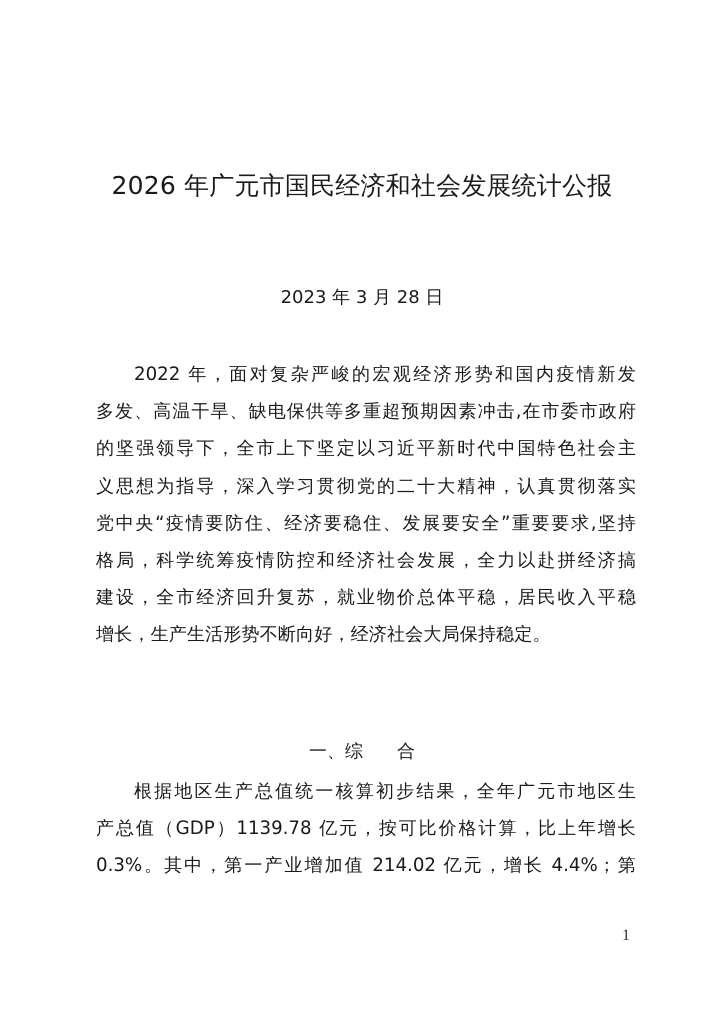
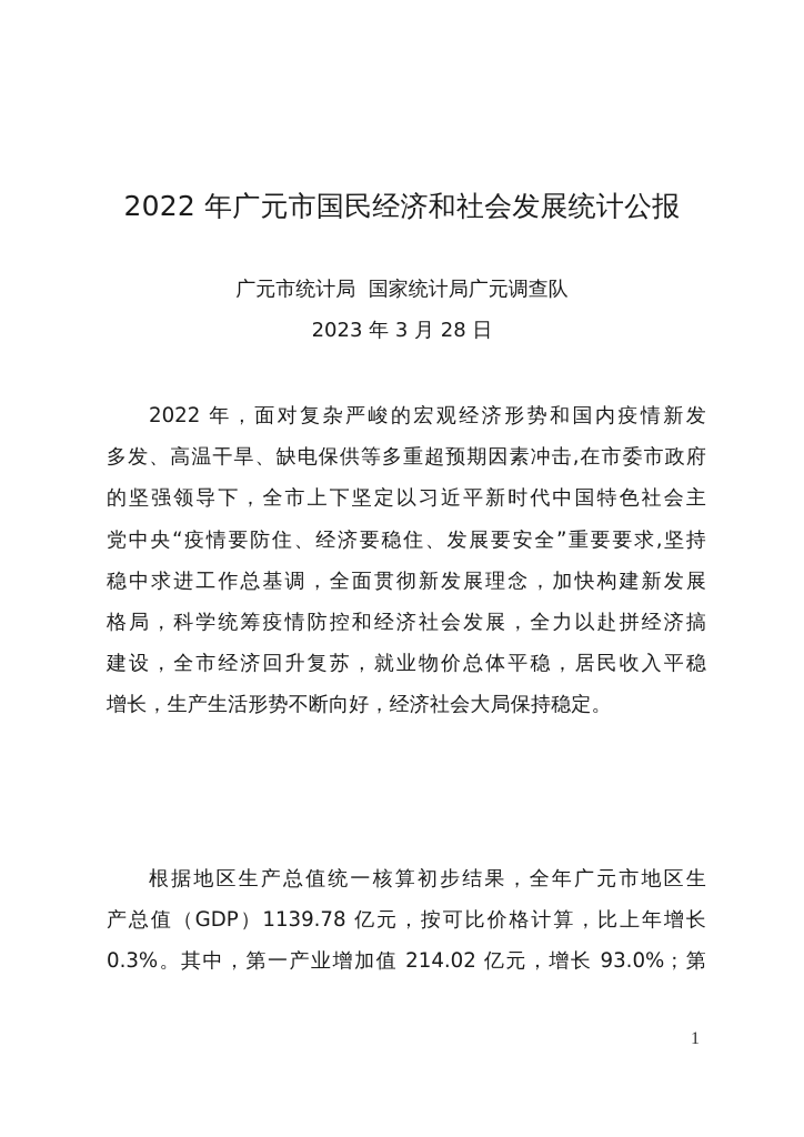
- 2026 年广元市国民经济和社会发展统计公报
+ 2022 年广元市国民经济和社会发展统计公报
+ 广元市统计局 国家统计局广元调查队
  2023 年 3 月 28 日
  2022 年，面对复杂严峻的宏观经济形势和国内疫情新发
  多发、高温干旱、缺电保供等多重超预期因素冲击,在市委市政府
  的坚强领导下，全市上下坚定以习近平新时代中国特色社会主
- 义思想为指导，深入学习贯彻党的二十大精神，认真贯彻落实
  党中央“疫情要防住、经济要稳住、发展要安全”重要要求,坚持
+ 稳中求进工作总基调，全面贯彻新发展理念，加快构建新发展
  格局，科学统筹疫情防控和经济社会发展，全力以赴拼经济搞
  建设，全市经济回升复苏，就业物价总体平稳，居民收入平稳
  增长，生产生活形势不断向好，经济社会大局保持稳定。
- 一、综 合
  根据地区生产总值统一核算初步结果，全年广元市地区生
  产总值（GDP）1139.78 亿元，按可比价格计算，比上年增长
- 0.3%。其中，第一产业增加值 214.02 亿元，增长 4.4%；第
+ 0.3%。其中，第一产业增加值 214.02 亿元，增长 93.0%；第
  1
